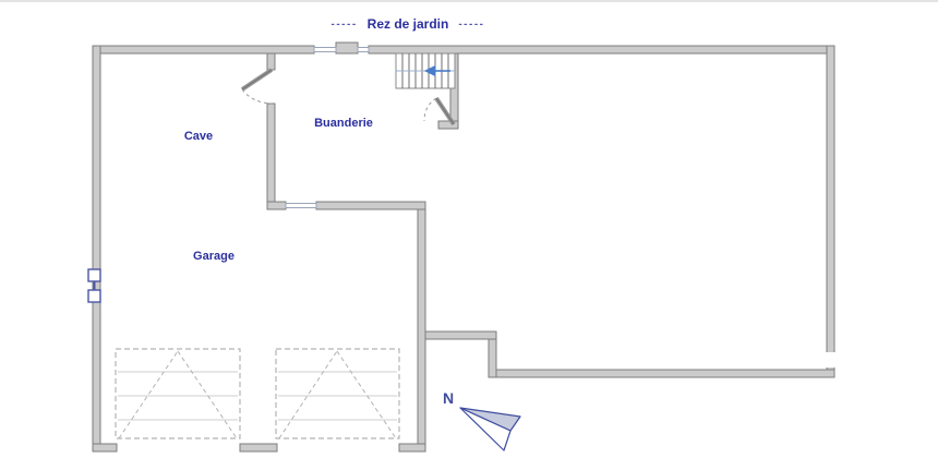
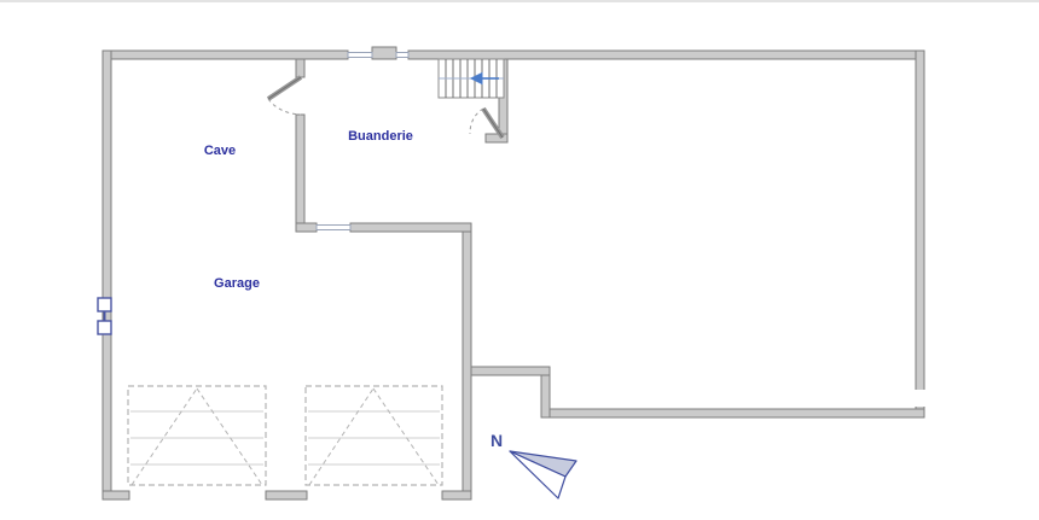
- ----- Rez de jardin -----
  Cave
  Buanderie
  Garage
  N
